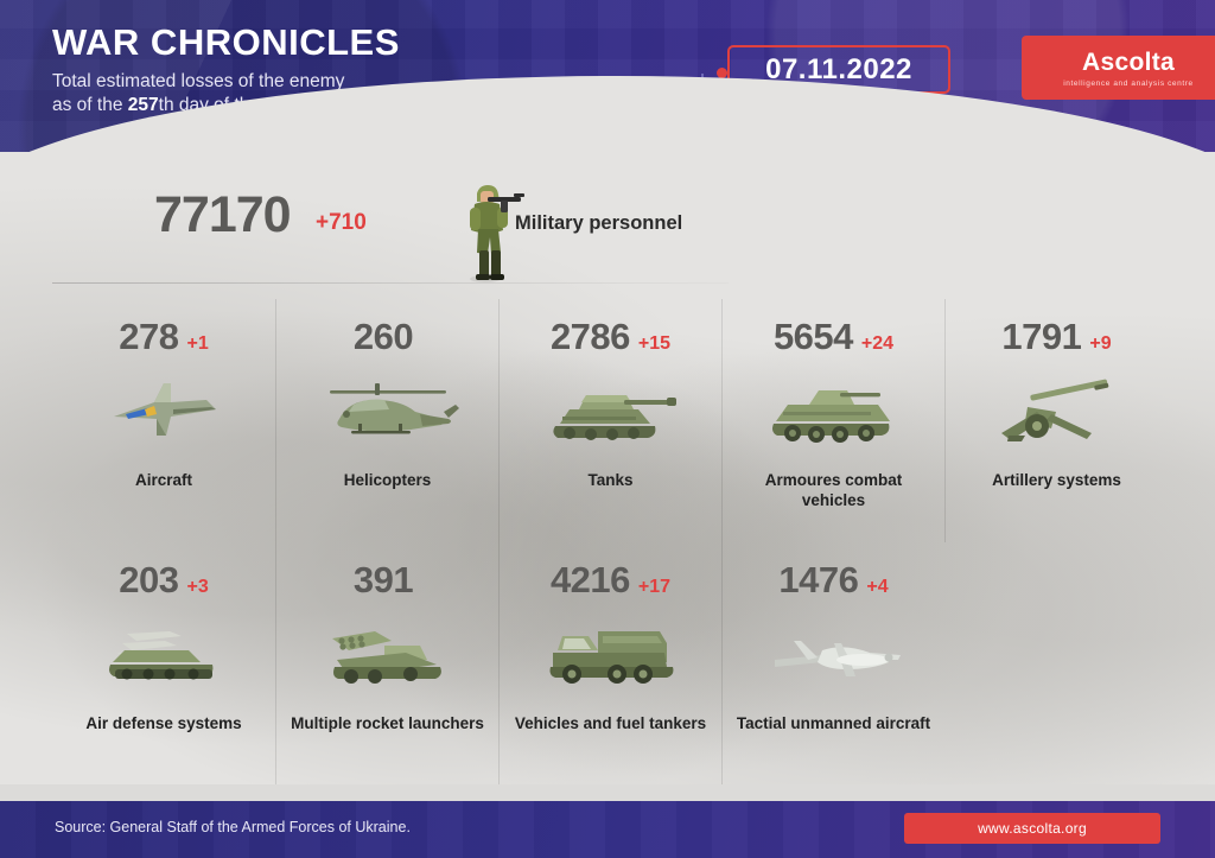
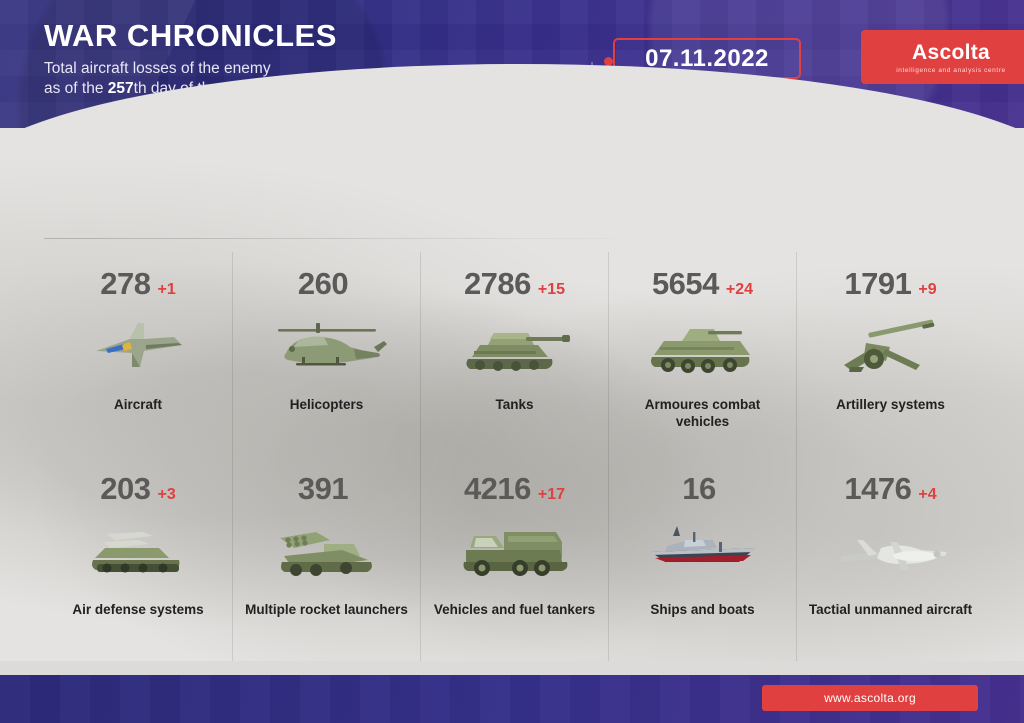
  WAR CHRONICLES
- Total estimated losses of the enemy
+ Total aircraft losses of the enemy
  07.11.2022
  Ascolta
- 77170
- +710
- Military personnel
  278
  +1
  Aircraft
  260
  Helicopters
  2786
  +15
  Tanks
  5654
  +24
  Armoures combat vehicles
  1791
  +9
  Artillery systems
  203
  +3
  Air defense systems
  391
  Multiple rocket launchers
  4216
  +17
  Vehicles and fuel tankers
+ 16
+ Ships and boats
  1476
  +4
  Tactial unmanned aircraft
- Source: General Staff of the Armed Forces of Ukraine.
  www.ascolta.org
